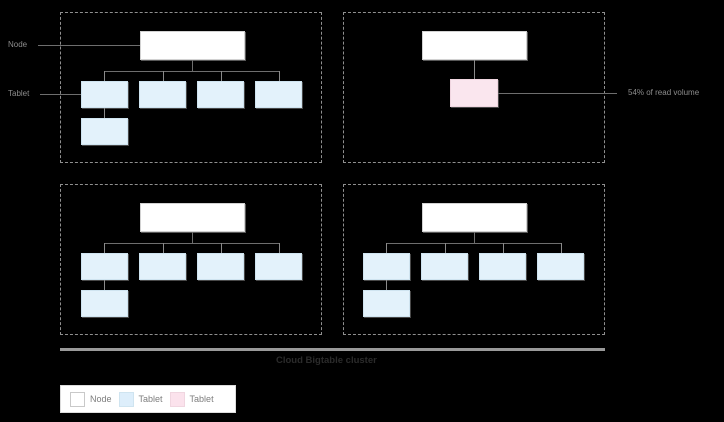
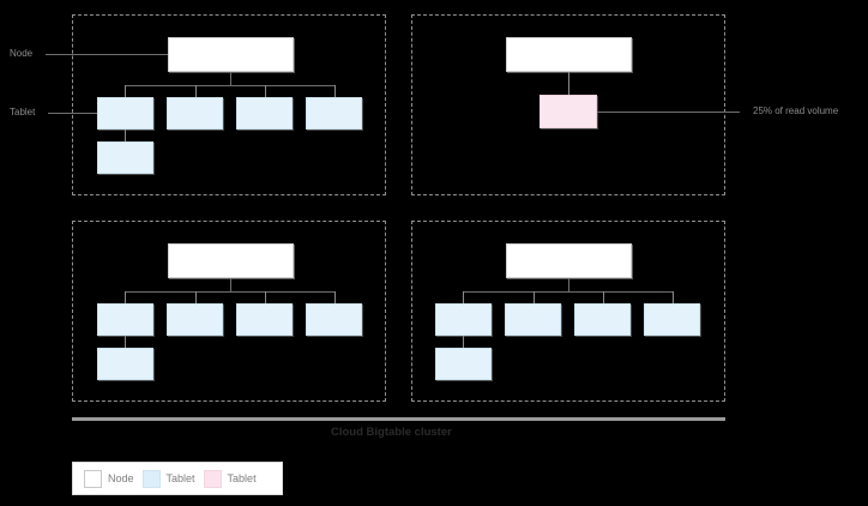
  Node
  Tablet
- 54% of read volume
+ 25% of read volume
  Cloud Bigtable cluster
  Node
  Tablet
  Tablet
